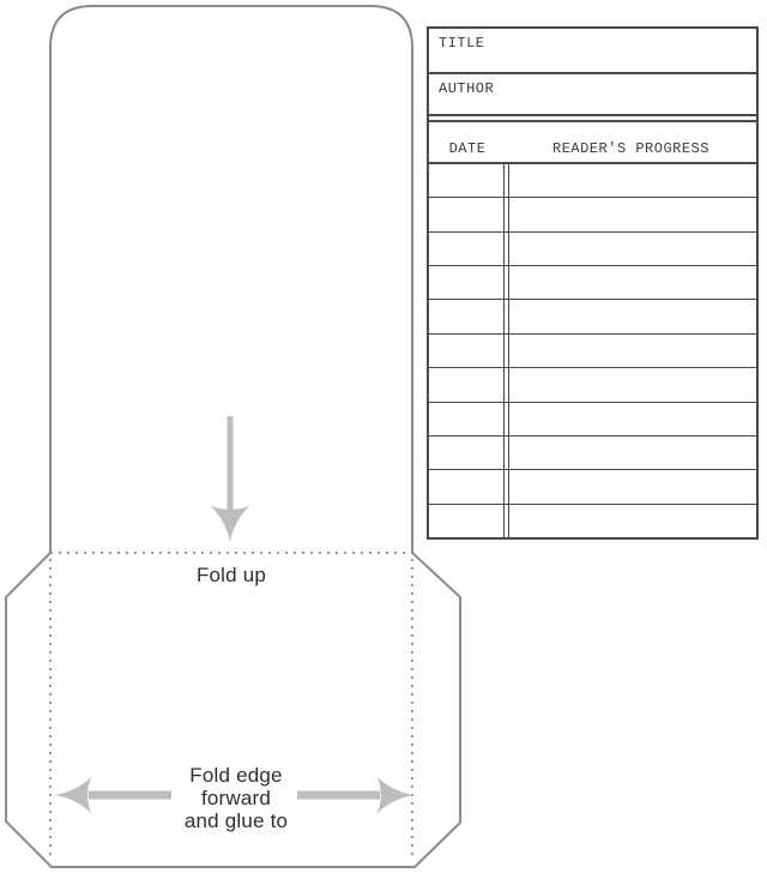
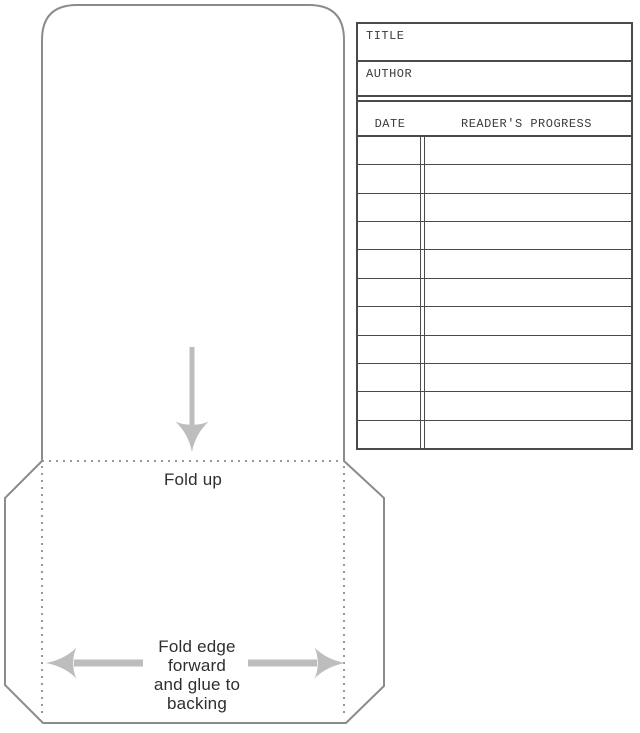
  Fold up
  Fold edge
  forward
  and glue to
+ backing
  TITLE
  AUTHOR
  DATE
  READER'S PROGRESS
